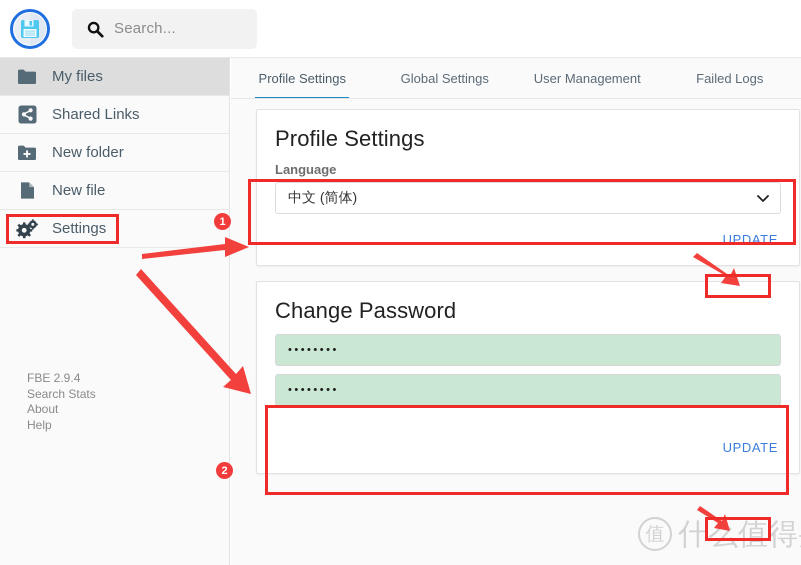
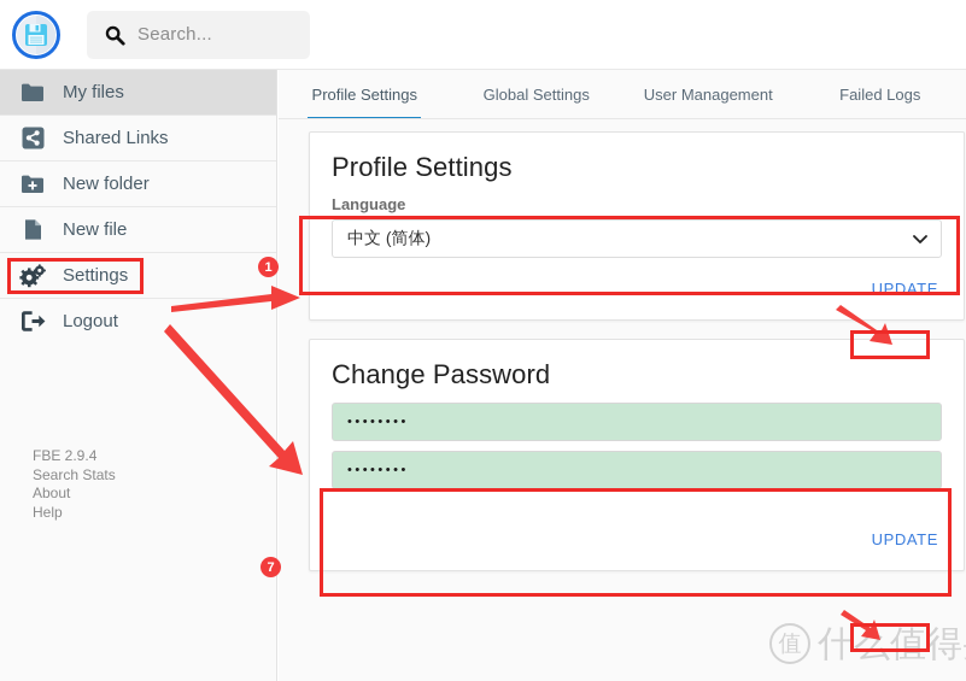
  Search...
  My files
  Shared Links
  New folder
  New file
  Settings
+ Logout
  FBE 2.9.4
  Search Stats
  About
  Help
  Profile Settings
  Global Settings
  User Management
  Failed Logs
  Profile Settings
  Language
  中文 (简体)
  UPDATE
  Change Password
  ••••••••
  ••••••••
  UPDATE
  值
  什么值得
  1
- 2
+ 7
